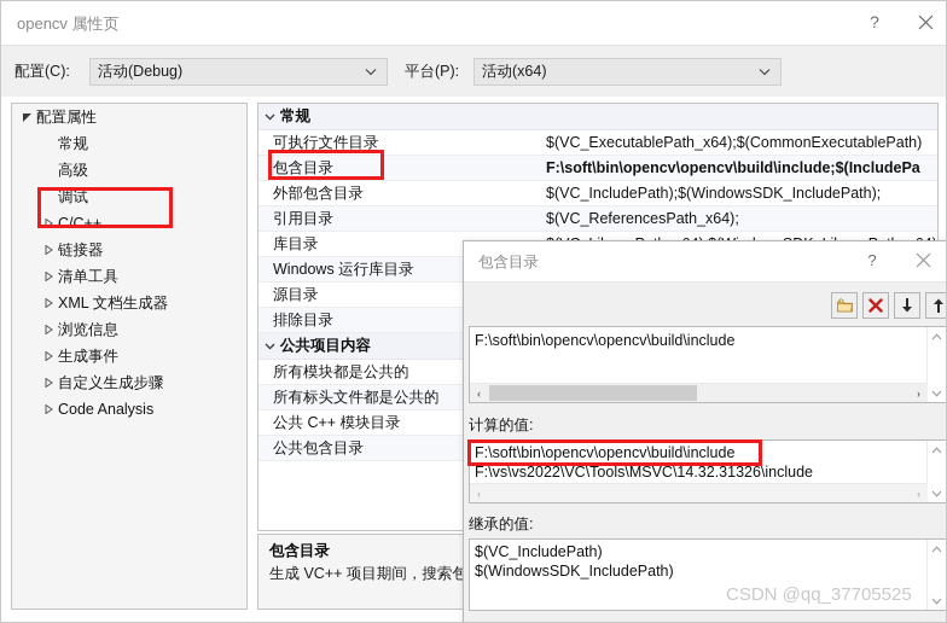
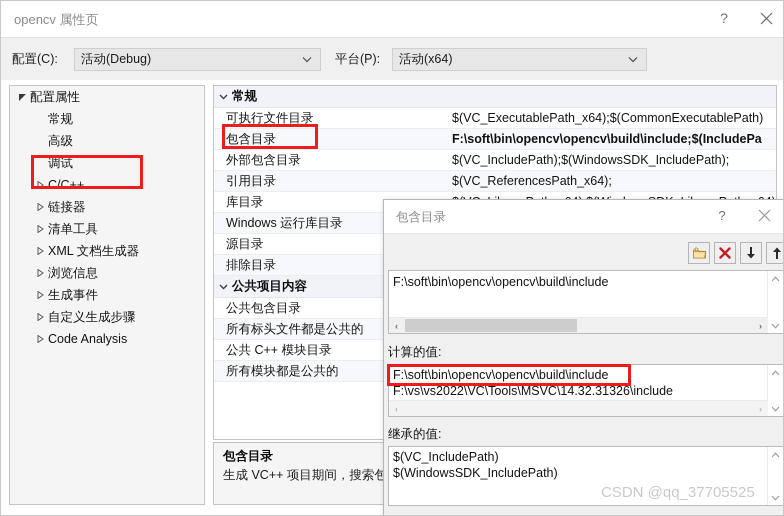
  opencv 属性页
  ?
  配置(C):
  活动(Debug)
  平台(P):
  活动(x64)
  配置属性
  常规
  高级
  调试
  C/C++
  链接器
  清单工具
  XML 文档生成器
  浏览信息
  生成事件
  自定义生成步骤
  Code Analysis
  常规
  可执行文件目录
  $(VC_ExecutablePath_x64);$(CommonExecutablePath)
  包含目录
  F:\soft\bin\opencv\opencv\build\include;$(IncludePa
  外部包含目录
  $(VC_IncludePath);$(WindowsSDK_IncludePath);
  引用目录
  $(VC_ReferencesPath_x64);
  库目录
  Windows 运行库目录
  源目录
  排除目录
  公共项目内容
- 所有模块都是公共的
+ 公共包含目录
  所有标头文件都是公共的
  公共 C++ 模块目录
- 公共包含目录
+ 所有模块都是公共的
  包含目录
  生成 VC++ 项目期间，搜索包
  包含目录
  ?
  F:\soft\bin\opencv\opencv\build\include
  ‹
  ›
  计算的值:
  F:\soft\bin\opencv\opencv\build\include
  F:\vs\vs2022\VC\Tools\MSVC\14.32.31326\include
  ‹
  ›
  继承的值:
  $(VC_IncludePath)
  $(WindowsSDK_IncludePath)
  CSDN @qq_37705525
